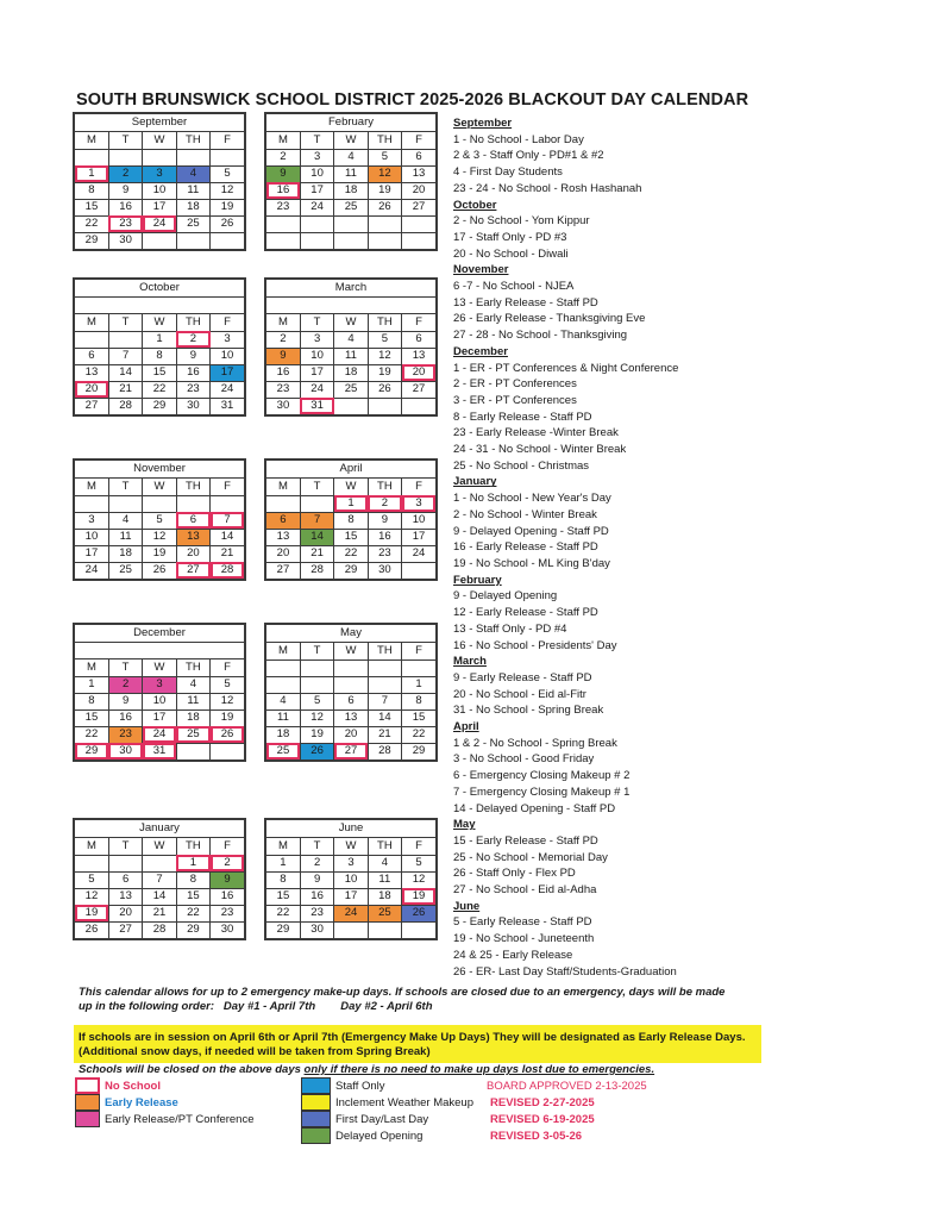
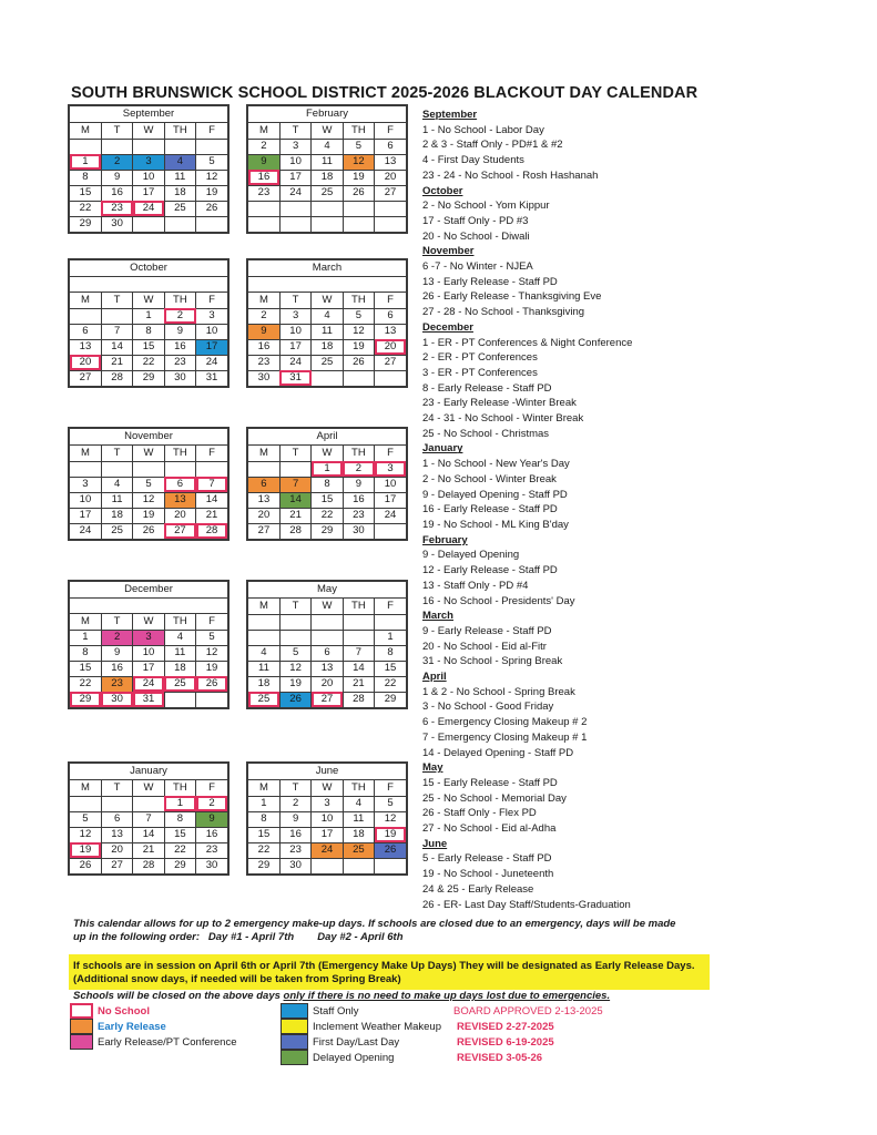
  SOUTH BRUNSWICK SCHOOL DISTRICT 2025-2026 BLACKOUT DAY CALENDAR
  September
  M	T	W	TH	F
  1	2	3	4	5
  8	9	10	11	12
  15	16	17	18	19
  22	23	24	25	26
  29	30
  February
  M	T	W	TH	F
  2	3	4	5	6
  9	10	11	12	13
  16	17	18	19	20
  23	24	25	26	27
  October
  M	T	W	TH	F
  		1	2	3
  6	7	8	9	10
  13	14	15	16	17
  20	21	22	23	24
  27	28	29	30	31
  March
  M	T	W	TH	F
  2	3	4	5	6
  9	10	11	12	13
  16	17	18	19	20
  23	24	25	26	27
  30	31
  November
  M	T	W	TH	F
  3	4	5	6	7
  10	11	12	13	14
  17	18	19	20	21
  24	25	26	27	28
  April
  M	T	W	TH	F
  		1	2	3
  6	7	8	9	10
  13	14	15	16	17
  20	21	22	23	24
  27	28	29	30
  December
  M	T	W	TH	F
  1	2	3	4	5
  8	9	10	11	12
  15	16	17	18	19
  22	23	24	25	26
  29	30	31
  May
  M	T	W	TH	F
  				1
  4	5	6	7	8
  11	12	13	14	15
  18	19	20	21	22
  25	26	27	28	29
  January
  M	T	W	TH	F
  			1	2
  5	6	7	8	9
  12	13	14	15	16
  19	20	21	22	23
  26	27	28	29	30
  June
  M	T	W	TH	F
  1	2	3	4	5
  8	9	10	11	12
  15	16	17	18	19
  22	23	24	25	26
  29	30
  September
  1 - No School - Labor Day
  2 & 3 - Staff Only - PD#1 & #2
  4 - First Day Students
  23 - 24 - No School - Rosh Hashanah
  October
  2 - No School - Yom Kippur
  17 - Staff Only - PD #3
  20 - No School - Diwali
  November
- 6 -7 - No School - NJEA
+ 6 -7 - No Winter - NJEA
  13 - Early Release - Staff PD
  26 - Early Release - Thanksgiving Eve
  27 - 28 - No School - Thanksgiving
  December
  1 - ER - PT Conferences & Night Conference
  2 - ER - PT Conferences
  3 - ER - PT Conferences
  8 - Early Release - Staff PD
  23 - Early Release -Winter Break
  24 - 31 - No School - Winter Break
  25 - No School - Christmas
  January
  1 - No School - New Year's Day
  2 - No School - Winter Break
  9 - Delayed Opening - Staff PD
  16 - Early Release - Staff PD
  19 - No School - ML King B'day
  February
  9 - Delayed Opening
  12 - Early Release - Staff PD
  13 - Staff Only - PD #4
  16 - No School - Presidents' Day
  March
  9 - Early Release - Staff PD
  20 - No School - Eid al-Fitr
  31 - No School - Spring Break
  April
  1 & 2 - No School - Spring Break
  3 - No School - Good Friday
  6 - Emergency Closing Makeup # 2
  7 - Emergency Closing Makeup # 1
  14 - Delayed Opening - Staff PD
  May
  15 - Early Release - Staff PD
  25 - No School - Memorial Day
  26 - Staff Only - Flex PD
  27 - No School - Eid al-Adha
  June
  5 - Early Release - Staff PD
  19 - No School - Juneteenth
  24 & 25 - Early Release
  26 - ER- Last Day Staff/Students-Graduation
  This calendar allows for up to 2 emergency make-up days. If schools are closed due to an emergency, days will be made
  up in the following order: Day #1 - April 7th Day #2 - April 6th
  If schools are in session on April 6th or April 7th (Emergency Make Up Days) They will be designated as Early Release Days.
  (Additional snow days, if needed will be taken from Spring Break)
  Schools will be closed on the above days only if there is no need to make up days lost due to emergencies.
  No School
  Early Release
  Early Release/PT Conference
  Staff Only
  Inclement Weather Makeup
  First Day/Last Day
  Delayed Opening
  BOARD APPROVED 2-13-2025
  REVISED 2-27-2025
  REVISED 6-19-2025
  REVISED 3-05-26
